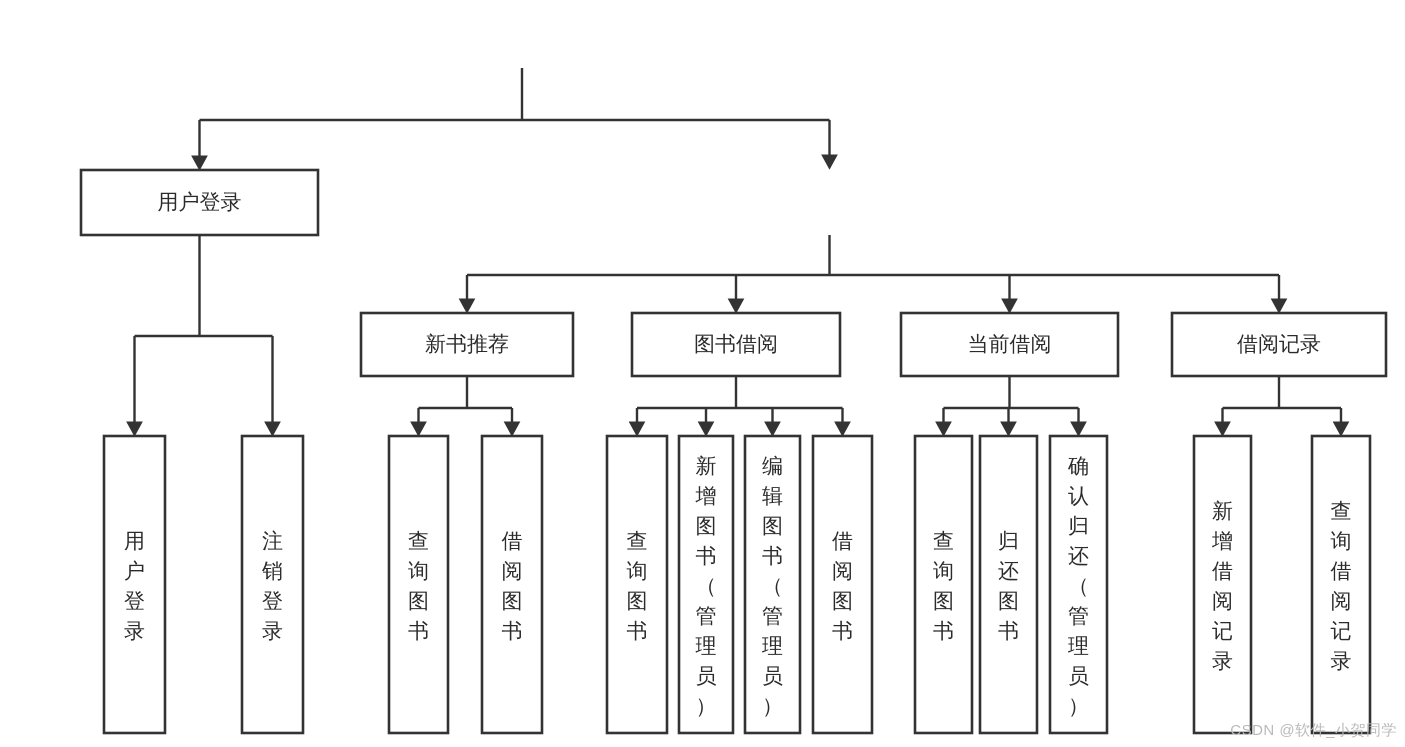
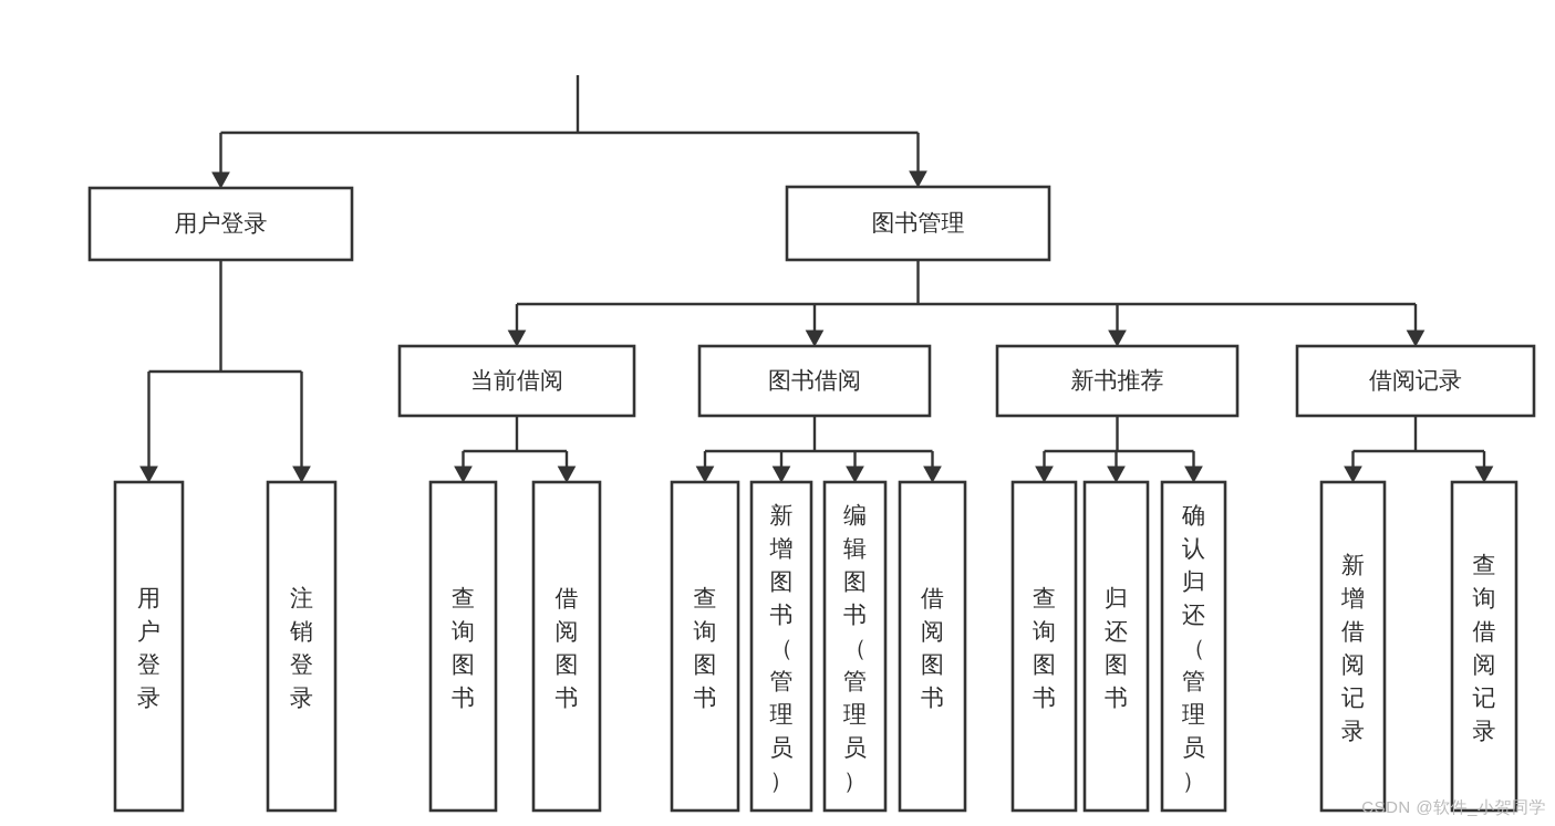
  用户登录
+ 图书管理
- 新书推荐
+ 当前借阅
  图书借阅
- 当前借阅
+ 新书推荐
  借阅记录
  用户登录
  注销登录
  查询图书
  借阅图书
  查询图书
  新增图书（管理员）
  编辑图书（管理员）
  借阅图书
  查询图书
  归还图书
  确认归还（管理员）
  新增借阅记录
  查询借阅记录
  CSDN @软件_小贺同学
